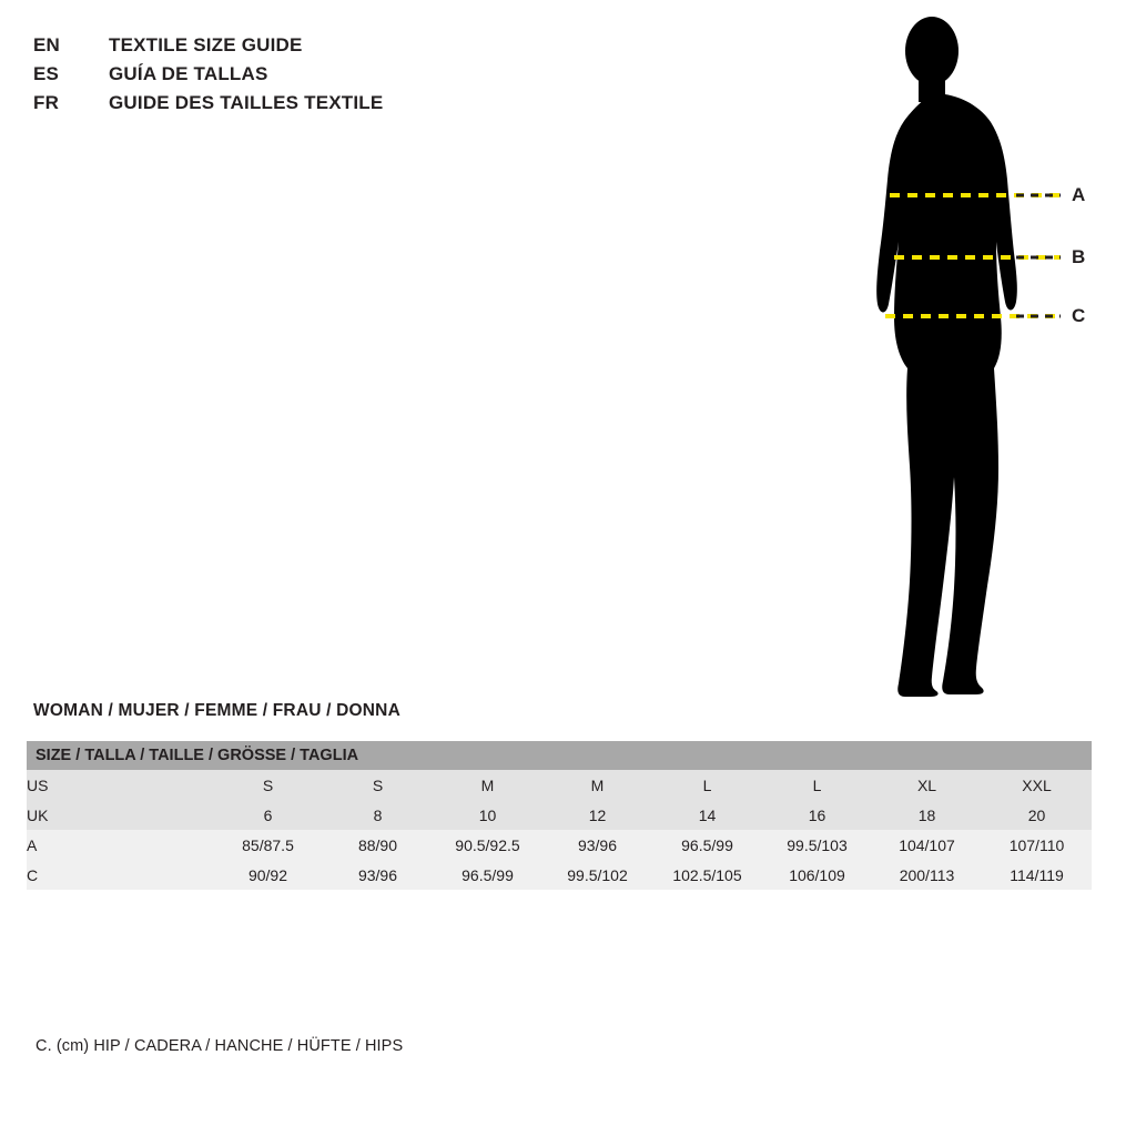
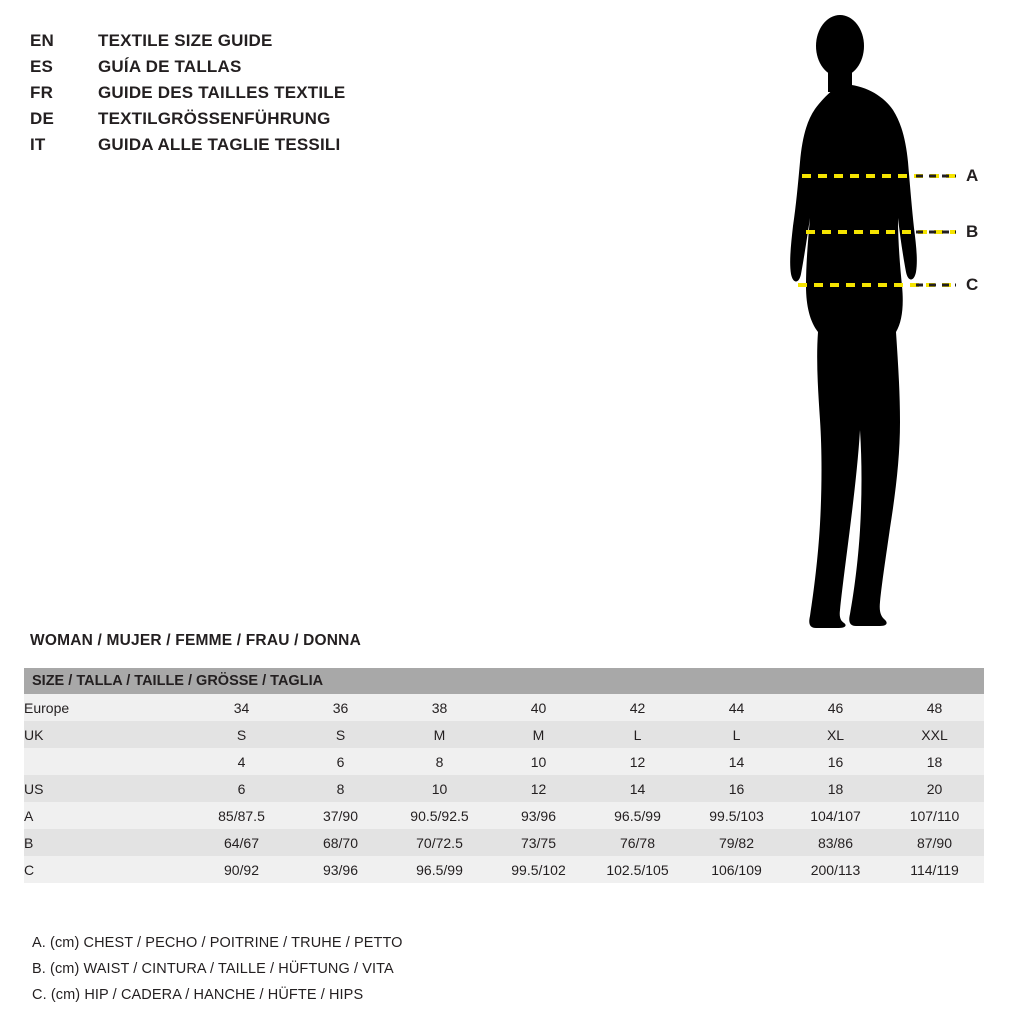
  EN
  TEXTILE SIZE GUIDE
  ES
  GUÍA DE TALLAS
  FR
  GUIDE DES TAILLES TEXTILE
+ DE
+ TEXTILGRÖSSENFÜHRUNG
+ IT
+ GUIDA ALLE TAGLIE TESSILI
  A
  B
  C
  WOMAN / MUJER / FEMME / FRAU / DONNA
  SIZE / TALLA / TAILLE / GRÖSSE / TAGLIA
+ Europe	34	36	38	40	42	44	46	48
- US	S	S	M	M	L	L	XL	XXL
+ UK	S	S	M	M	L	L	XL	XXL
+ 	4	6	8	10	12	14	16	18
- UK	6	8	10	12	14	16	18	20
+ US	6	8	10	12	14	16	18	20
- A	85/87.5	88/90	90.5/92.5	93/96	96.5/99	99.5/103	104/107	107/110
+ A	85/87.5	37/90	90.5/92.5	93/96	96.5/99	99.5/103	104/107	107/110
+ B	64/67	68/70	70/72.5	73/75	76/78	79/82	83/86	87/90
  C	90/92	93/96	96.5/99	99.5/102	102.5/105	106/109	200/113	114/119
+ A. (cm) CHEST / PECHO / POITRINE / TRUHE / PETTO
+ B. (cm) WAIST / CINTURA / TAILLE / HÜFTUNG / VITA
  C. (cm) HIP / CADERA / HANCHE / HÜFTE / HIPS
